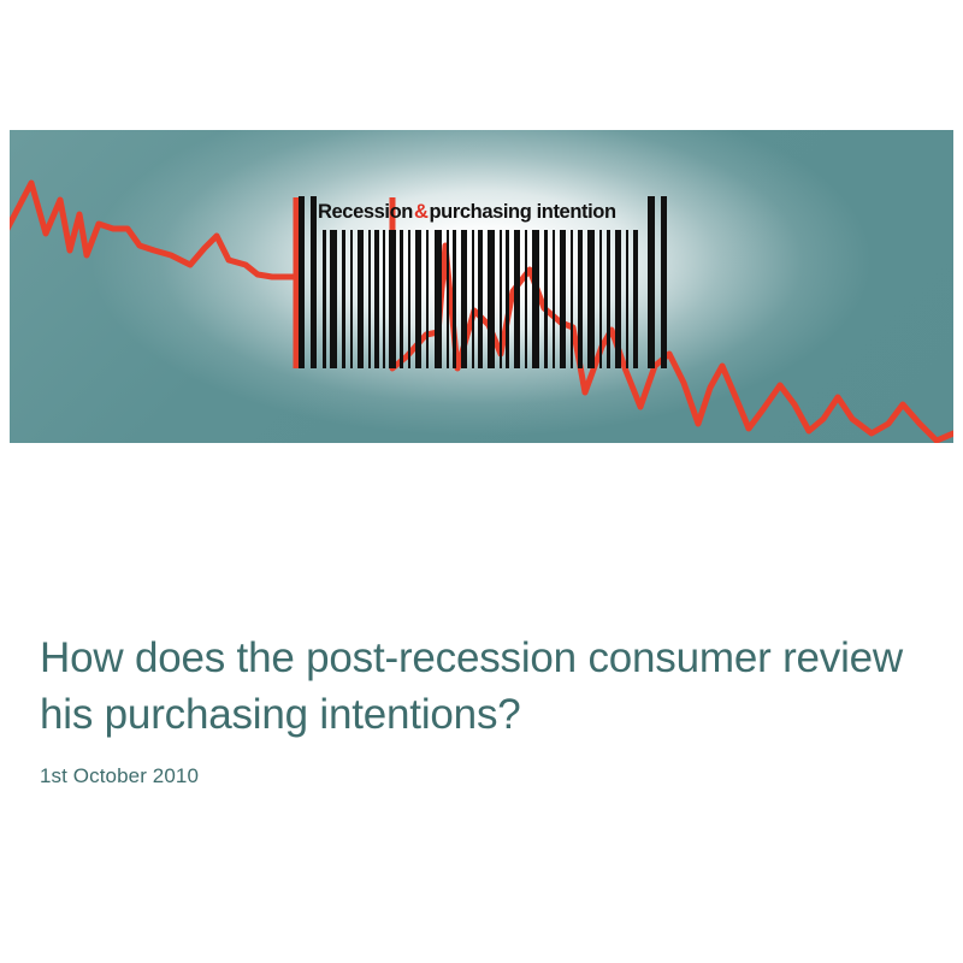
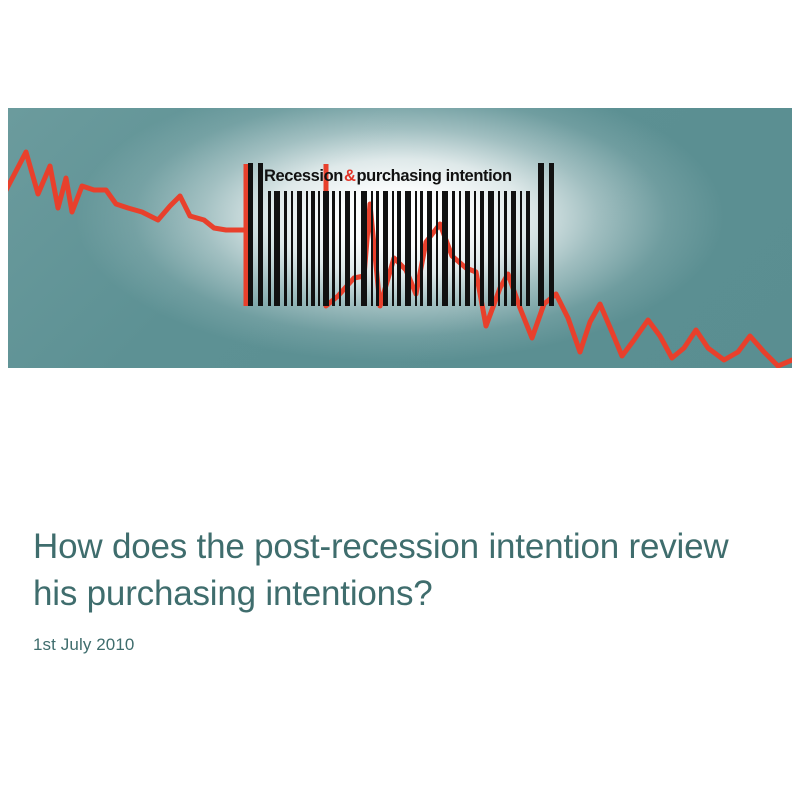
  Recession
  &
  purchasing intention
- How does the post-recession consumer review his purchasing intentions?
+ How does the post-recession intention review his purchasing intentions?
- 1st October 2010
+ 1st July 2010
